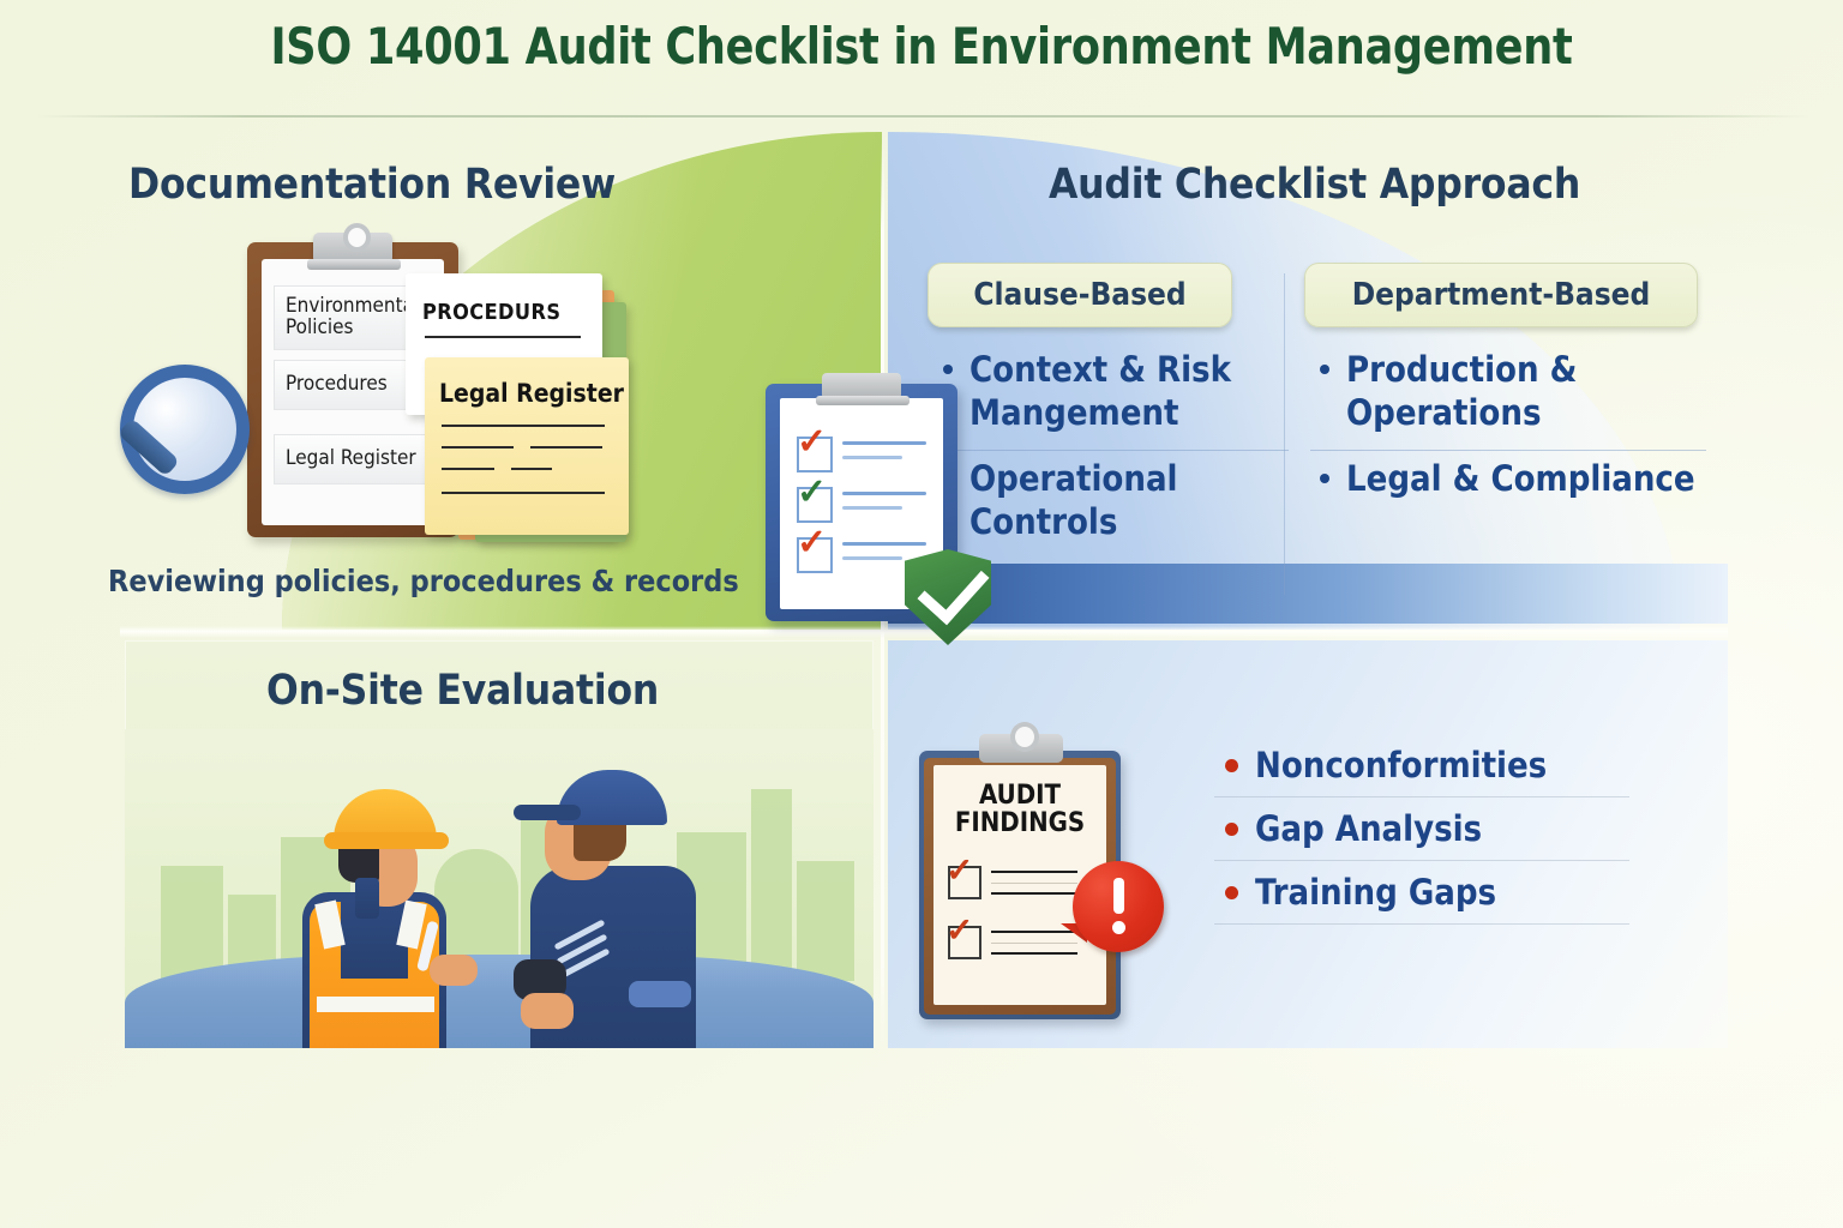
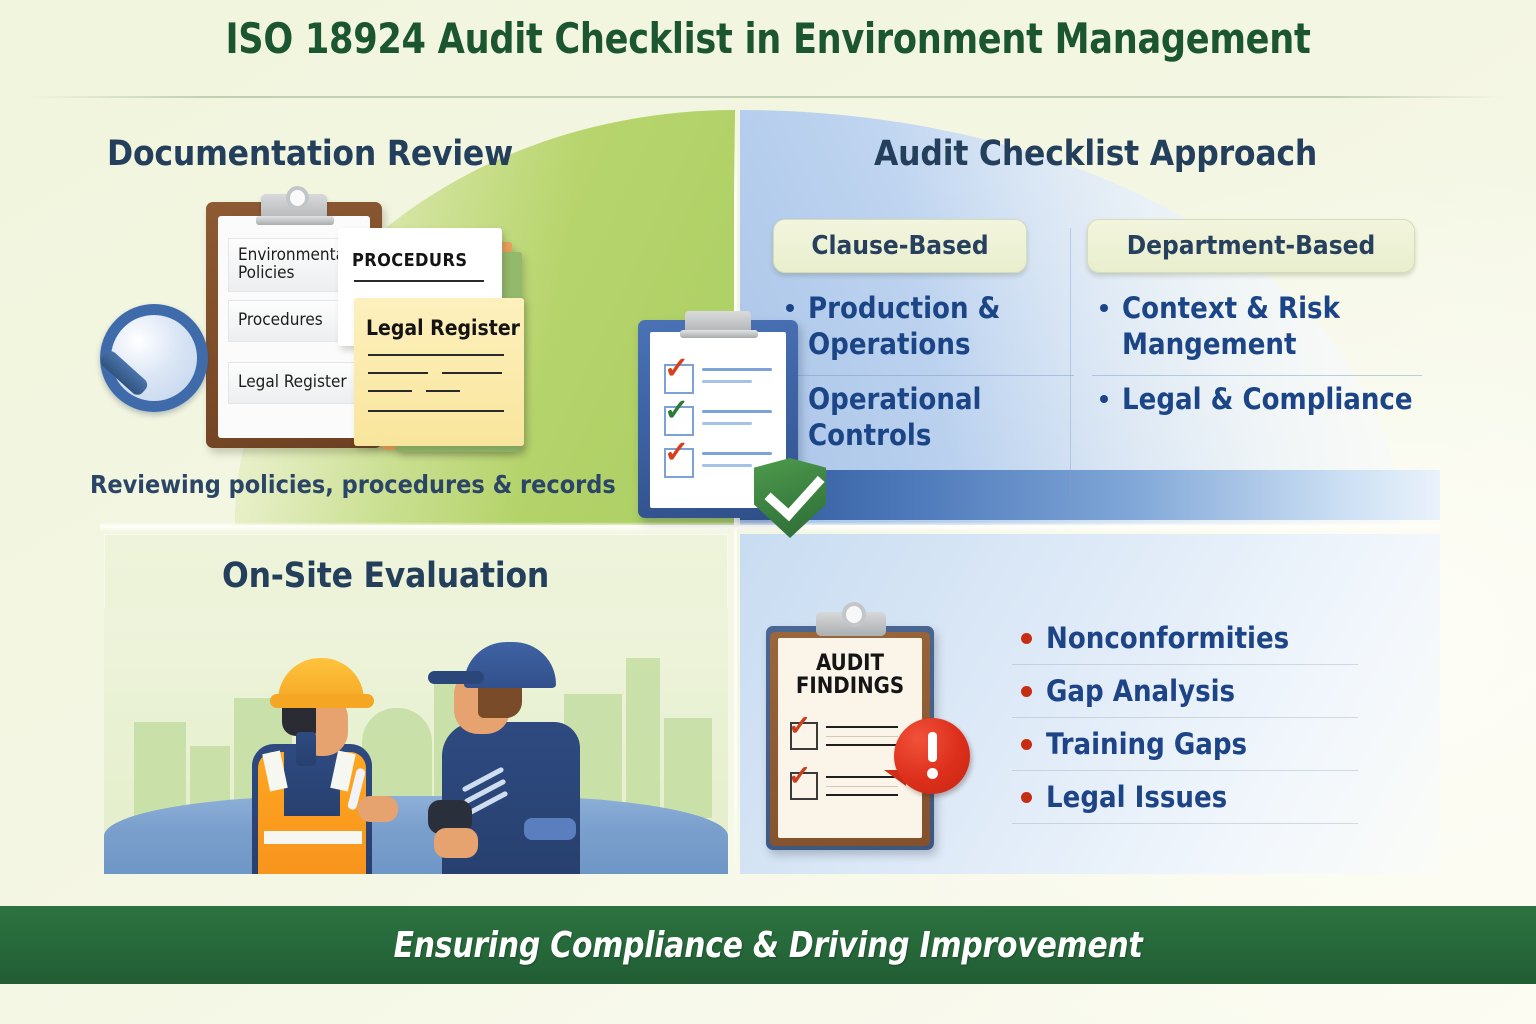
- ISO 14001 Audit Checklist in Environment Management
+ ISO 18924 Audit Checklist in Environment Management
  Documentation Review
  Audit Checklist Approach
  On-Site Evaluation
  Environment Policies
  Procedures
  Legal Register
  PROCEDURS
  Legal Register
  Reviewing policies, procedures & records
  Clause-Based
  Department-Based
- Context & Risk Mangement
+ Production & Operations
  Operational Controls
- Production & Operations
+ Context & Risk Mangement
  Legal & Compliance
  ✓
  ✓
  ✓
  AUDIT
  FINDINGS
  ✓
  ✓
  Nonconformities
  Gap Analysis
  Training Gaps
+ Legal Issues
+ Ensuring Compliance & Driving Improvement
